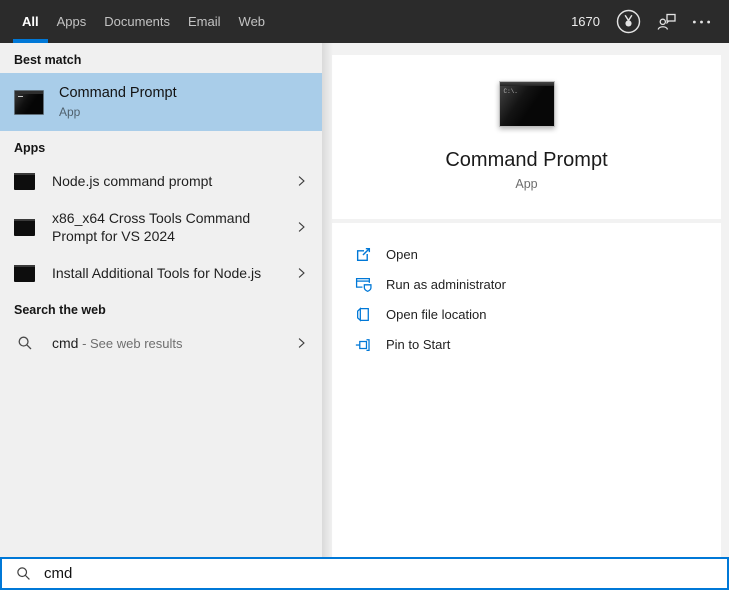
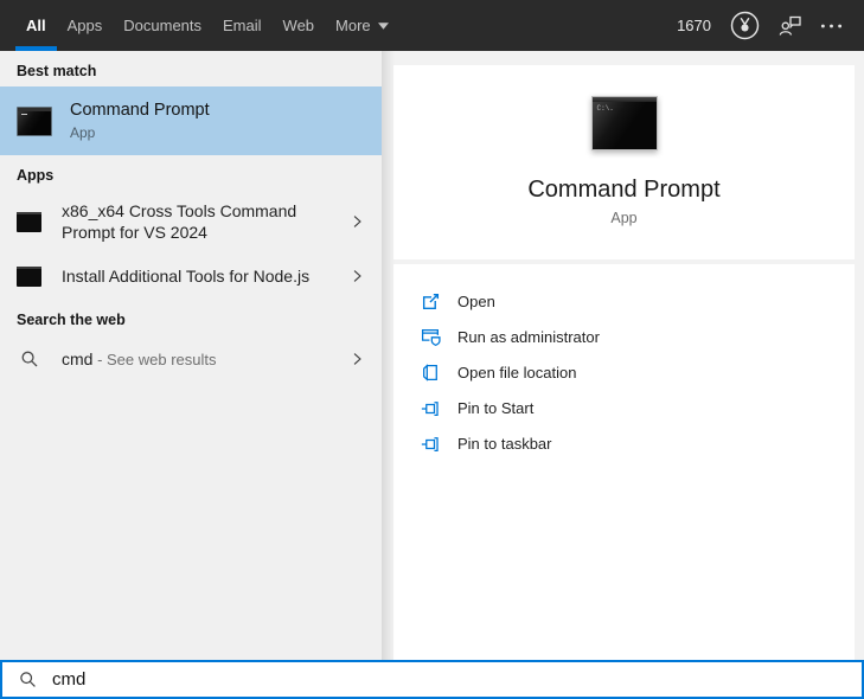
  All
  Apps
  Documents
  Email
  Web
+ More
  1670
  Best match
  Command Prompt
  App
  Apps
- Node.js command prompt
  x86_x64 Cross Tools Command Prompt for VS 2024
  Install Additional Tools for Node.js
  Search the web
  cmd
  - See web results
  Command Prompt
  App
  Open
  Run as administrator
  Open file location
  Pin to Start
+ Pin to taskbar
  cmd
